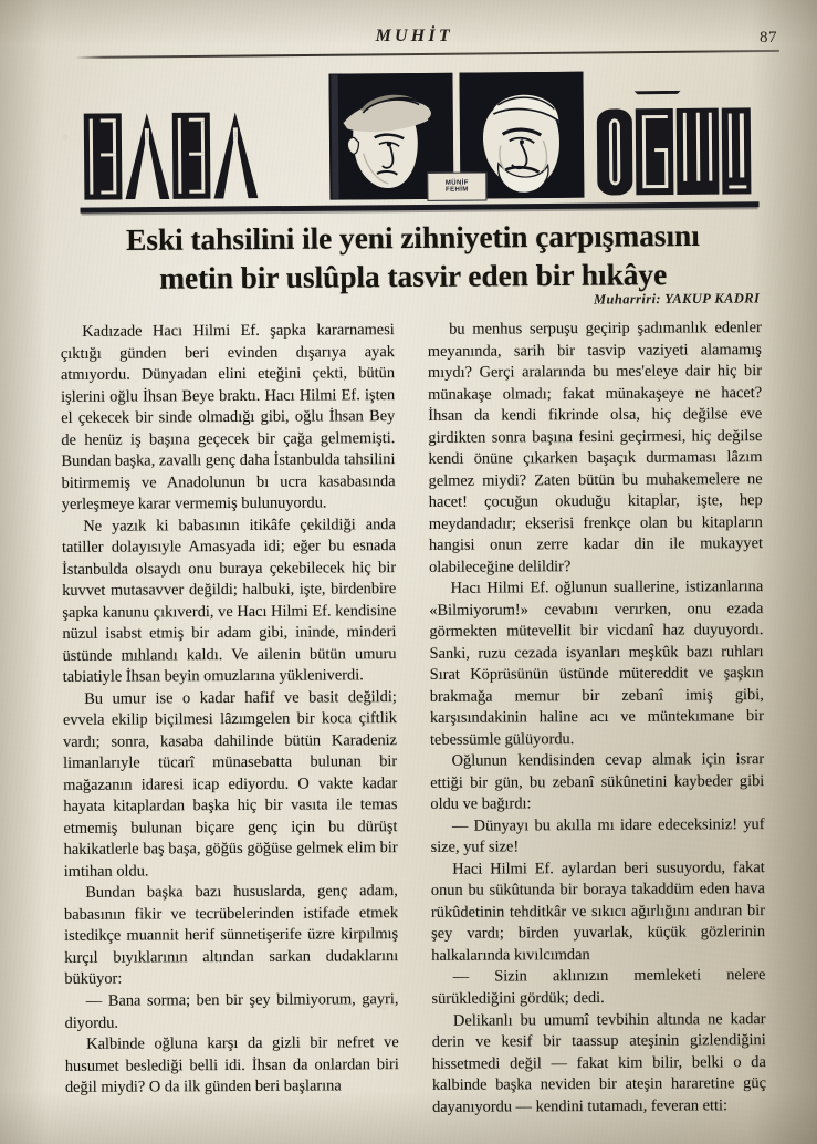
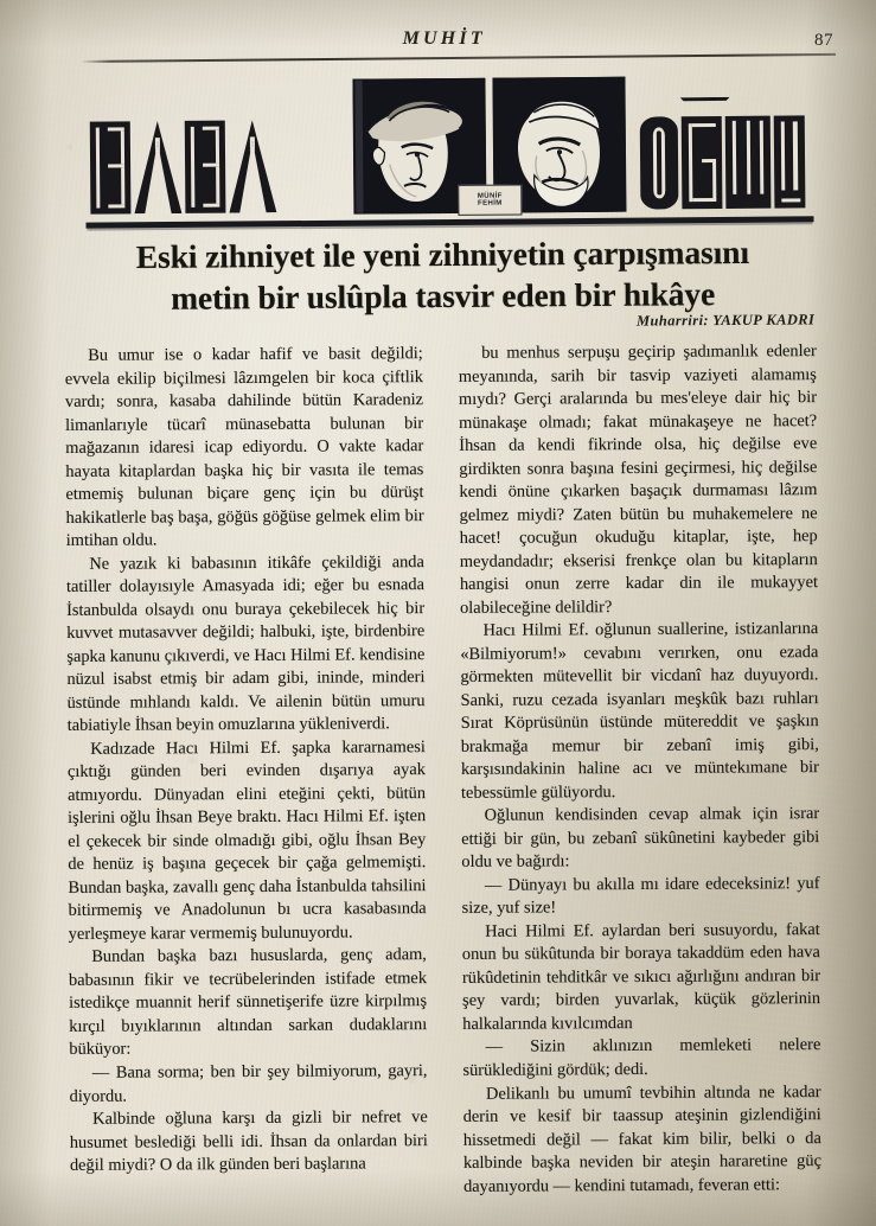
  MUHİT
  87
- Eski tahsilini ile yeni zihniyetin çarpışmasını
+ Eski zihniyet ile yeni zihniyetin çarpışmasını
  metin bir uslûpla tasvir eden bir hıkâye
  Muharriri: YAKUP KADRI
- Kadızade Hacı Hilmi Ef. şapka kararnamesi çıktığı günden beri evinden dışarıya ayak atmıyordu. Dünyadan elini eteğini çekti, bütün işlerini oğlu İhsan Beye braktı. Hacı Hilmi Ef. işten el çekecek bir sinde olmadığı gibi, oğlu İhsan Bey de henüz iş başına geçecek bir çağa gelmemişti. Bundan başka, zavallı genç daha İstanbulda tahsilini bitirmemiş ve Anadolunun bı ucra kasabasında yerleşmeye karar vermemiş bulunuyordu.
+ Bu umur ise o kadar hafif ve basit değildi; evvela ekilip biçilmesi lâzımgelen bir koca çiftlik vardı; sonra, kasaba dahilinde bütün Karadeniz limanlarıyle tücarî münasebatta bulunan bir mağazanın idaresi icap ediyordu. O vakte kadar hayata kitaplardan başka hiç bir vasıta ile temas etmemiş bulunan biçare genç için bu dürüşt hakikatlerle baş başa, göğüs göğüse gelmek elim bir imtihan oldu.
  Ne yazık ki babasının itikâfe çekildiği anda tatiller dolayısıyle Amasyada idi; eğer bu esnada İstanbulda olsaydı onu buraya çekebilecek hiç bir kuvvet mutasavver değildi; halbuki, işte, birdenbire şapka kanunu çıkıverdi, ve Hacı Hilmi Ef. kendisine nüzul isabst etmiş bir adam gibi, ininde, minderi üstünde mıhlandı kaldı. Ve ailenin bütün umuru tabiatiyle İhsan beyin omuzlarına yükleniverdi.
- Bu umur ise o kadar hafif ve basit değildi; evvela ekilip biçilmesi lâzımgelen bir koca çiftlik vardı; sonra, kasaba dahilinde bütün Karadeniz limanlarıyle tücarî münasebatta bulunan bir mağazanın idaresi icap ediyordu. O vakte kadar hayata kitaplardan başka hiç bir vasıta ile temas etmemiş bulunan biçare genç için bu dürüşt hakikatlerle baş başa, göğüs göğüse gelmek elim bir imtihan oldu.
+ Kadızade Hacı Hilmi Ef. şapka kararnamesi çıktığı günden beri evinden dışarıya ayak atmıyordu. Dünyadan elini eteğini çekti, bütün işlerini oğlu İhsan Beye braktı. Hacı Hilmi Ef. işten el çekecek bir sinde olmadığı gibi, oğlu İhsan Bey de henüz iş başına geçecek bir çağa gelmemişti. Bundan başka, zavallı genç daha İstanbulda tahsilini bitirmemiş ve Anadolunun bı ucra kasabasında yerleşmeye karar vermemiş bulunuyordu.
  Bundan başka bazı hususlarda, genç adam, babasının fikir ve tecrübelerinden istifade etmek istedikçe muannit herif sünnetişerife üzre kirpılmış kırçıl bıyıklarının altından sarkan dudaklarını büküyor:
  — Bana sorma; ben bir şey bilmiyorum, gayri, diyordu.
  Kalbinde oğluna karşı da gizli bir nefret ve husumet beslediği belli idi. İhsan da onlardan biri değil miydi? O da ilk günden beri başlarına
  bu menhus serpuşu geçirip şadımanlık edenler meyanında, sarih bir tasvip vaziyeti alamamış mıydı? Gerçi aralarında bu mes'eleye dair hiç bir münakaşe olmadı; fakat münakaşeye ne hacet? İhsan da kendi fikrinde olsa, hiç değilse eve girdikten sonra başına fesini geçirmesi, hiç değilse kendi önüne çıkarken başaçık durmaması lâzım gelmez miydi? Zaten bütün bu muhakemelere ne hacet! çocuğun okuduğu kitaplar, işte, hep meydandadır; ekserisi frenkçe olan bu kitapların hangisi onun zerre kadar din ile mukayyet olabileceğine delildir?
  Hacı Hilmi Ef. oğlunun suallerine, istizanlarına «Bilmiyorum!» cevabını verırken, onu ezada görmekten mütevellit bir vicdanî haz duyuyordı. Sanki, ruzu cezada isyanları meşkûk bazı ruhları Sırat Köprüsünün üstünde mütereddit ve şaşkın brakmağa memur bir zebanî imiş gibi, karşısındakinin haline acı ve müntekımane bir tebessümle gülüyordu.
  Oğlunun kendisinden cevap almak için israr ettiği bir gün, bu zebanî sükûnetini kaybeder gibi oldu ve bağırdı:
  — Dünyayı bu akılla mı idare edeceksiniz! yuf size, yuf size!
  Haci Hilmi Ef. aylardan beri susuyordu, fakat onun bu sükûtunda bir boraya takaddüm eden hava rükûdetinin tehditkâr ve sıkıcı ağırlığını andıran bir şey vardı; birden yuvarlak, küçük gözlerinin halkalarında kıvılcımdan
  — Sizin aklınızın memleketi nelere sürüklediğini gördük; dedi.
  Delikanlı bu umumî tevbihin altında ne kadar derin ve kesif bir taassup ateşinin gizlendiğini hissetmedi değil — fakat kim bilir, belki o da kalbinde başka neviden bir ateşin hararetine güç dayanıyordu — kendini tutamadı, feveran etti:
